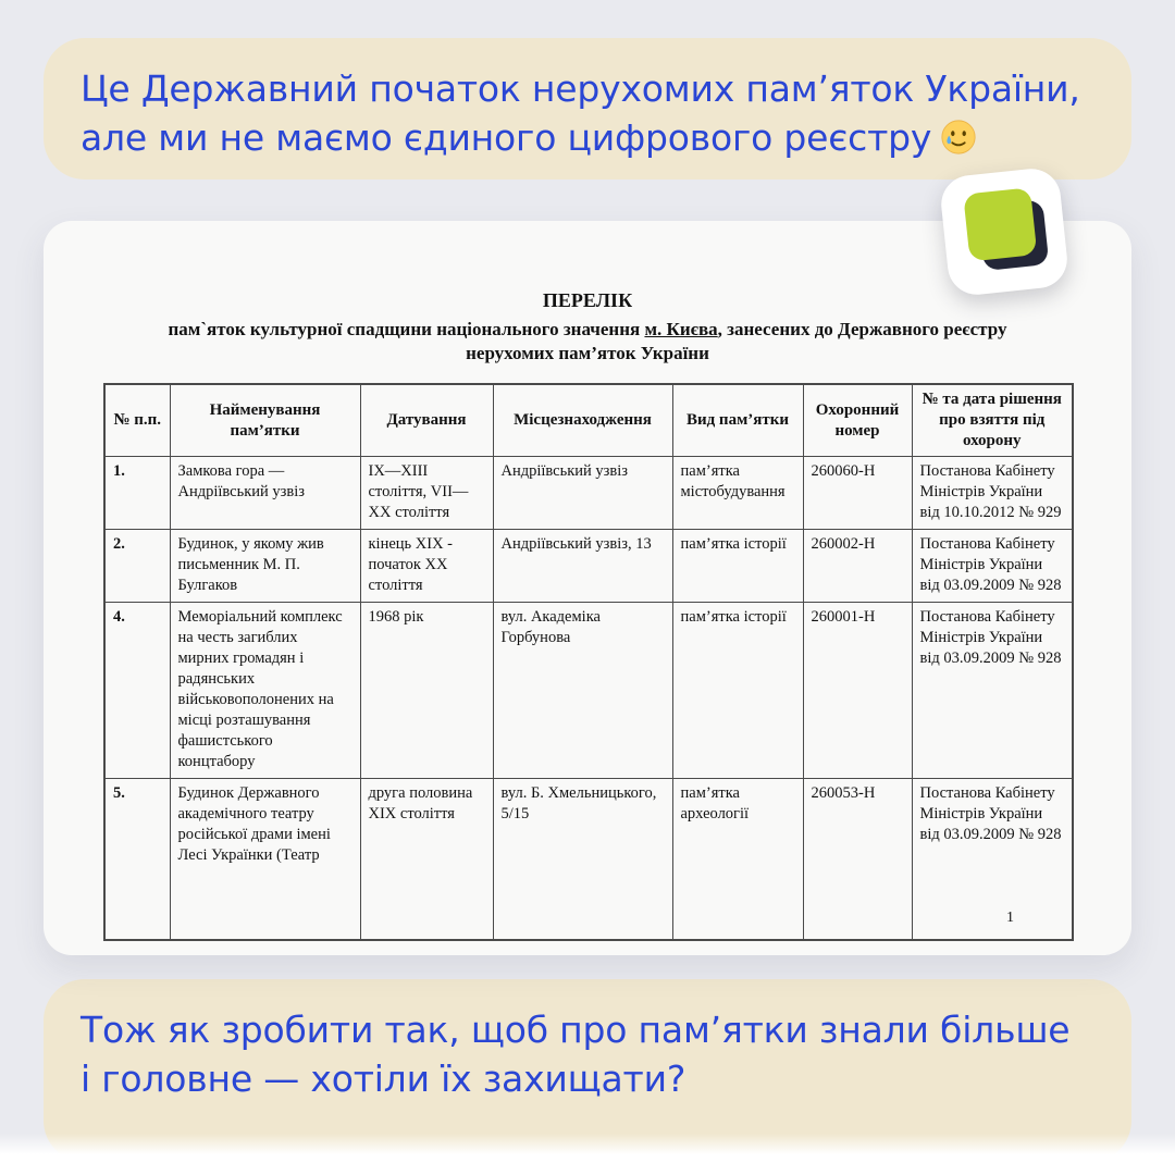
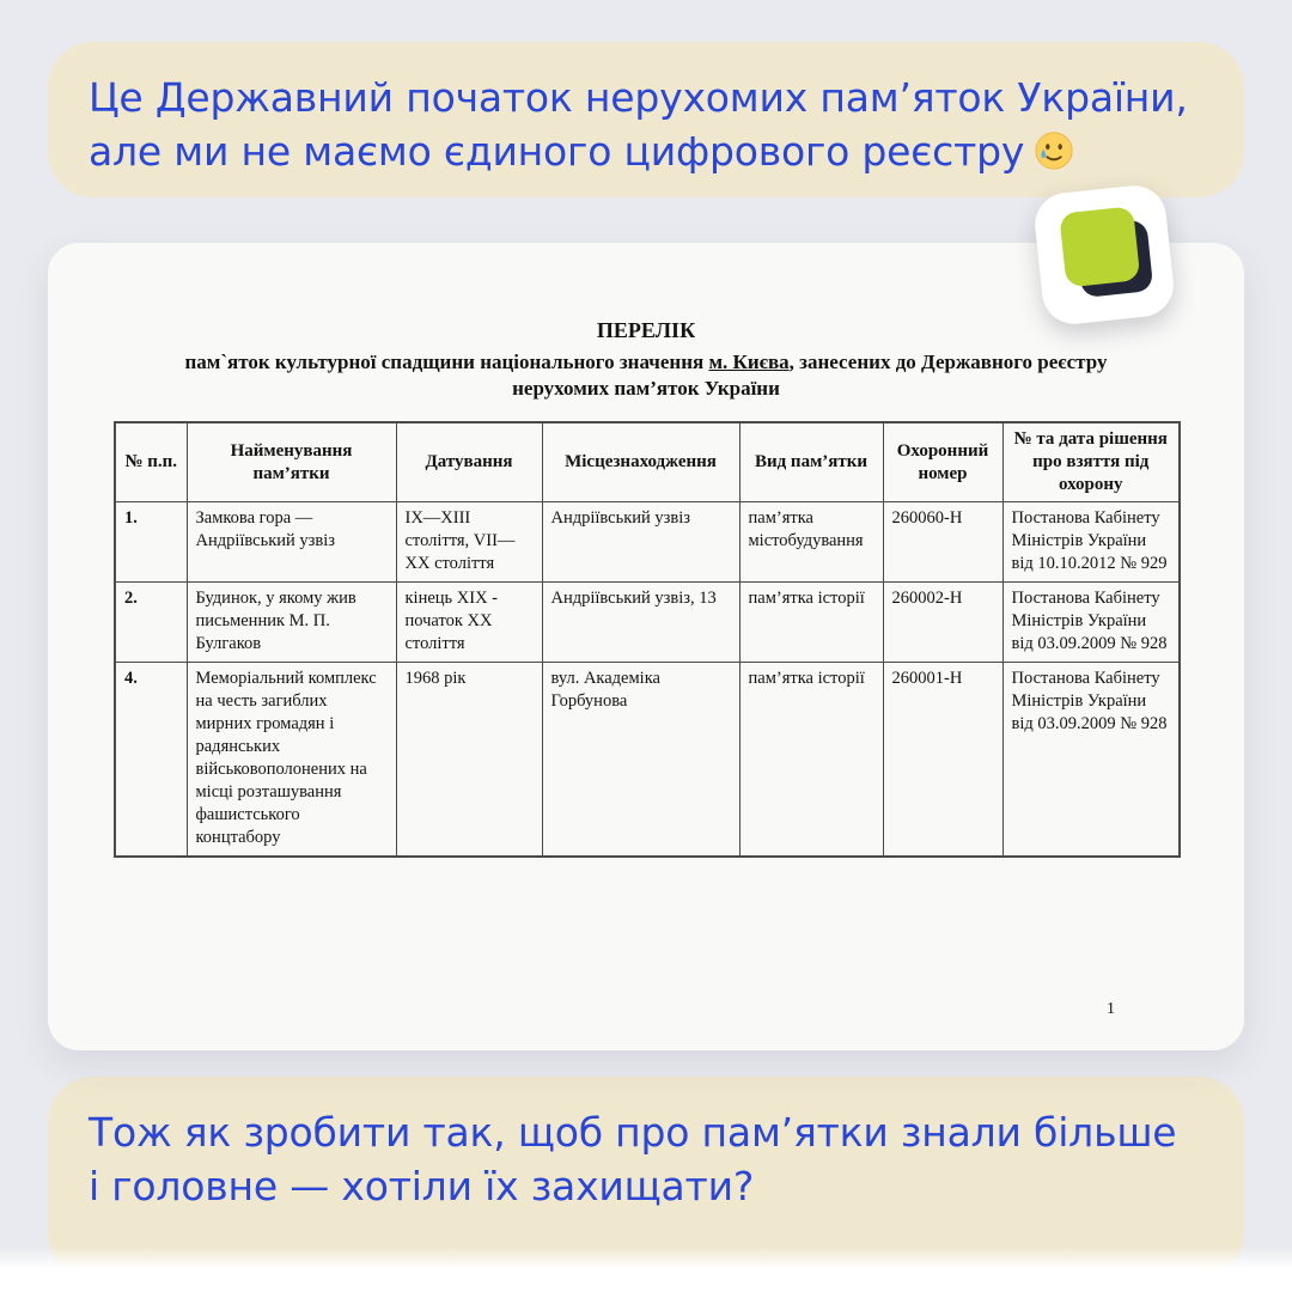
  Це Державний початок нерухомих пам’яток України,
  але ми не маємо єдиного цифрового реєстру
  ПЕРЕЛІК
  пам`яток культурної спадщини національного значення м. Києва, занесених до Державного реєстру
  нерухомих пам’яток України
  № п.п.	Найменування пам’ятки	Датування	Місцезнаходження	Вид пам’ятки	Охоронний номер	№ та дата рішення про взяття під охорону
  1.	Замкова гора — Андріївський узвіз	IX—XIII століття, VII—XX століття	Андріївський узвіз	пам’ятка містобудування	260060-Н	Постанова Кабінету Міністрів України від 10.10.2012 № 929
  2.	Будинок, у якому жив письменник М. П. Булгаков	кінець XIX - початок XX століття	Андріївський узвіз, 13	пам’ятка історії	260002-Н	Постанова Кабінету Міністрів України від 03.09.2009 № 928
  4.	Меморіальний комплекс на честь загиблих мирних громадян і радянських військовополонених на місці розташування фашистського концтабору	1968 рік	вул. Академіка Горбунова	пам’ятка історії	260001-Н	Постанова Кабінету Міністрів України від 03.09.2009 № 928
- 5.	Будинок Державного академічного театру російської драми імені Лесі Українки (Театр	друга половина XIX століття	вул. Б. Хмельницького, 5/15	пам’ятка археології	260053-Н	Постанова Кабінету Міністрів України від 03.09.2009 № 928
  1
  Тож як зробити так, щоб про пам’ятки знали більше
  і головне — хотіли їх захищати?
